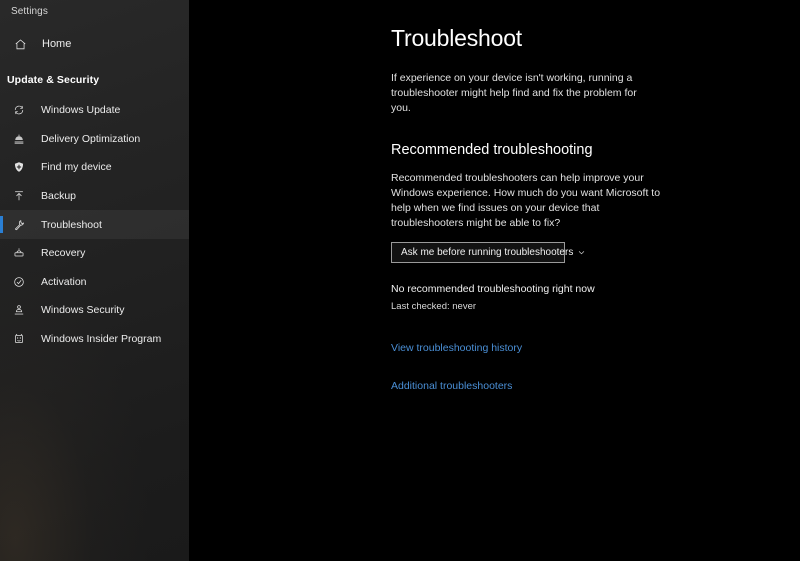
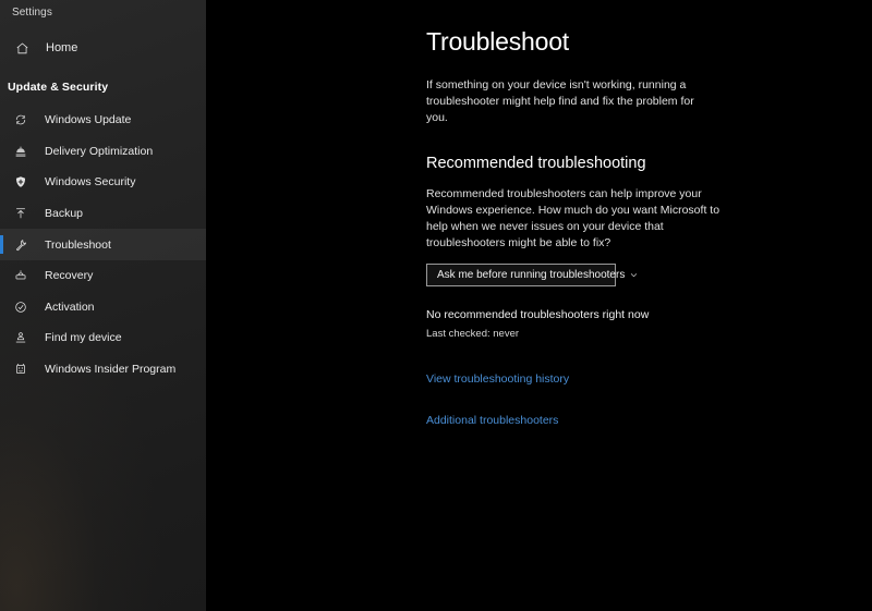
  Settings
  Home
  Update & Security
  Windows Update
  Delivery Optimization
- Find my device
+ Windows Security
  Backup
  Troubleshoot
  Recovery
  Activation
- Windows Security
+ Find my device
  Windows Insider Program
  Troubleshoot
- If experience on your device isn't working, running a troubleshooter might help find and fix the problem for you.
+ If something on your device isn't working, running a troubleshooter might help find and fix the problem for you.
  Recommended troubleshooting
- Recommended troubleshooters can help improve your Windows experience. How much do you want Microsoft to help when we find issues on your device that troubleshooters might be able to fix?
+ Recommended troubleshooters can help improve your Windows experience. How much do you want Microsoft to help when we never issues on your device that troubleshooters might be able to fix?
  Ask me before running troubleshooters
- No recommended troubleshooting right now
+ No recommended troubleshooters right now
  Last checked: never
  View troubleshooting history
  Additional troubleshooters
